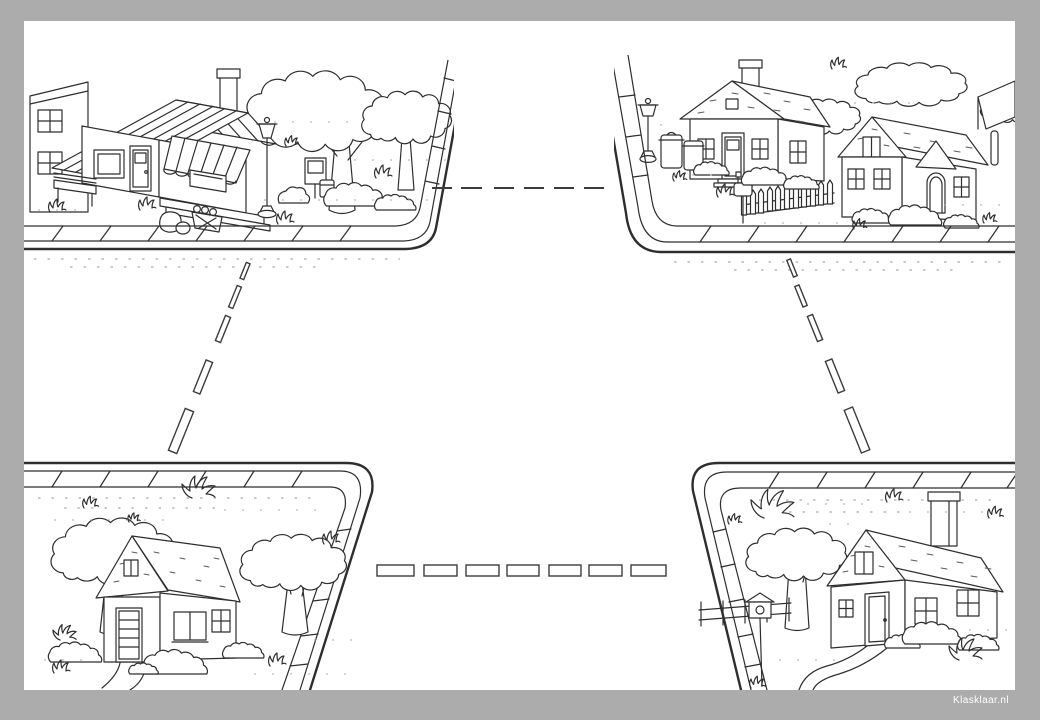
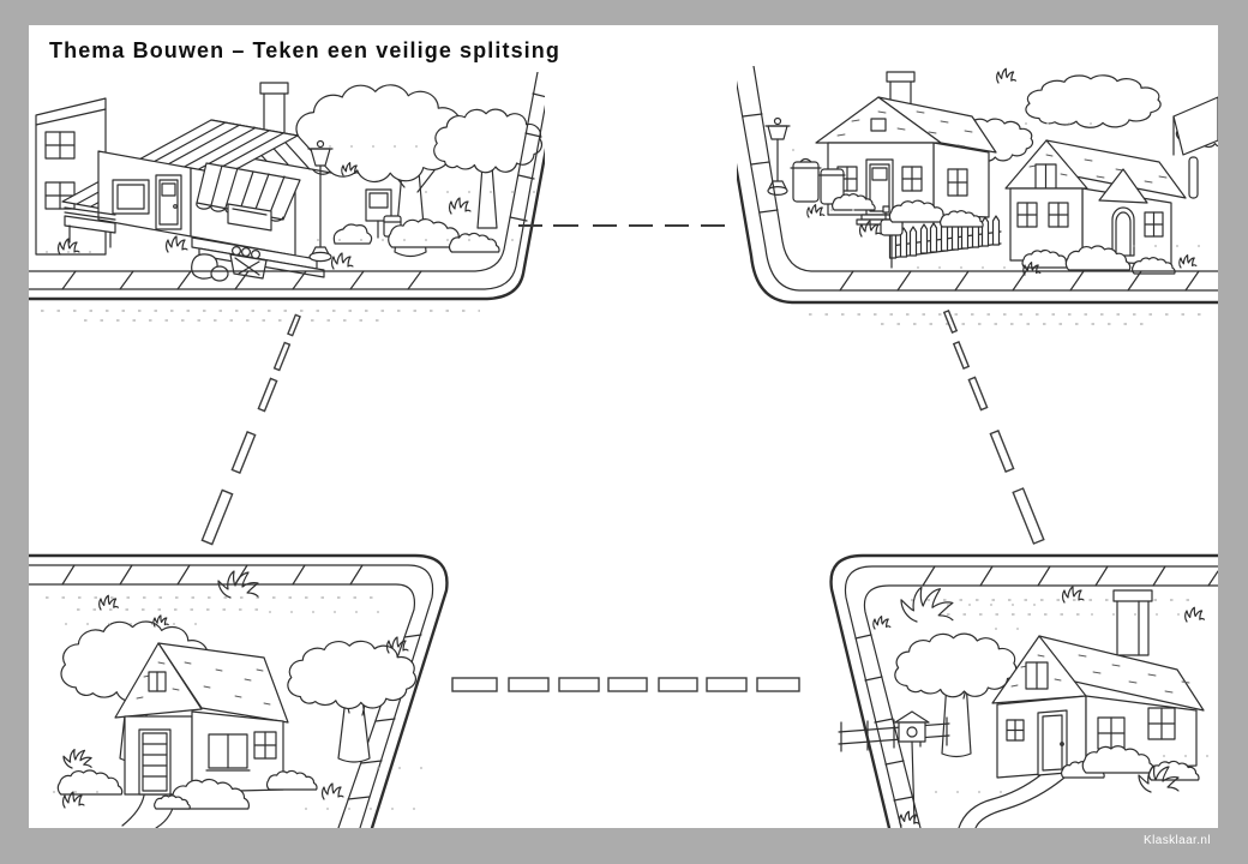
+ Thema Bouwen – Teken een veilige splitsing
  Klasklaar.nl
